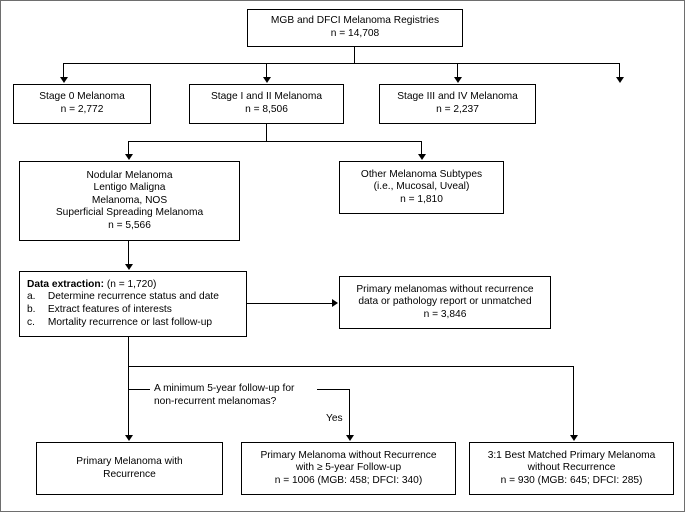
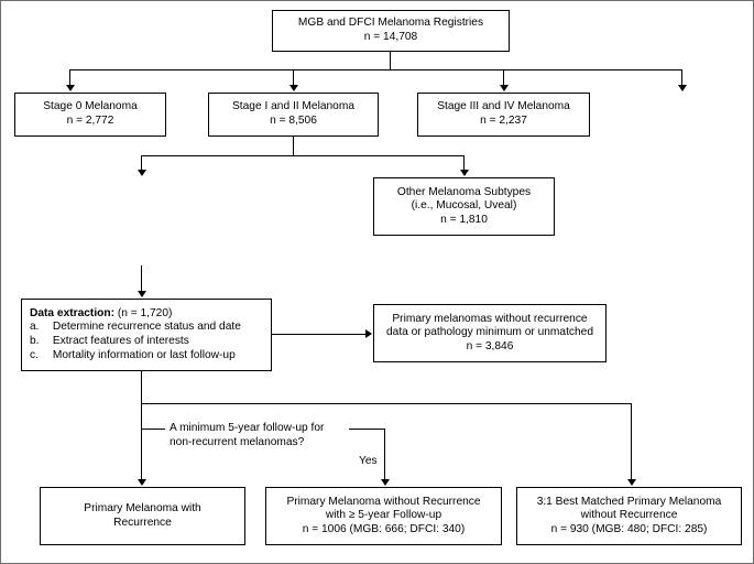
  MGB and DFCI Melanoma Registries
  n = 14,708
  Stage 0 Melanoma
  n = 2,772
  Stage I and II Melanoma
  n = 8,506
  Stage III and IV Melanoma
  n = 2,237
- Nodular Melanoma
- Lentigo Maligna
- Melanoma, NOS
- Superficial Spreading Melanoma
- n = 5,566
  Other Melanoma Subtypes
  (i.e., Mucosal, Uveal)
  n = 1,810
  Data extraction: (n = 1,720)
  a. Determine recurrence status and date
  b. Extract features of interests
- c. Mortality recurrence or last follow-up
+ c. Mortality information or last follow-up
  Primary melanomas without recurrence
- data or pathology report or unmatched
+ data or pathology minimum or unmatched
  n = 3,846
  A minimum 5-year follow-up for non-recurrent melanomas?
  Yes
  Primary Melanoma with
  Recurrence
  Primary Melanoma without Recurrence
  with ≥ 5-year Follow-up
- n = 1006 (MGB: 458; DFCI: 340)
+ n = 1006 (MGB: 666; DFCI: 340)
  3:1 Best Matched Primary Melanoma
  without Recurrence
- n = 930 (MGB: 645; DFCI: 285)
+ n = 930 (MGB: 480; DFCI: 285)
